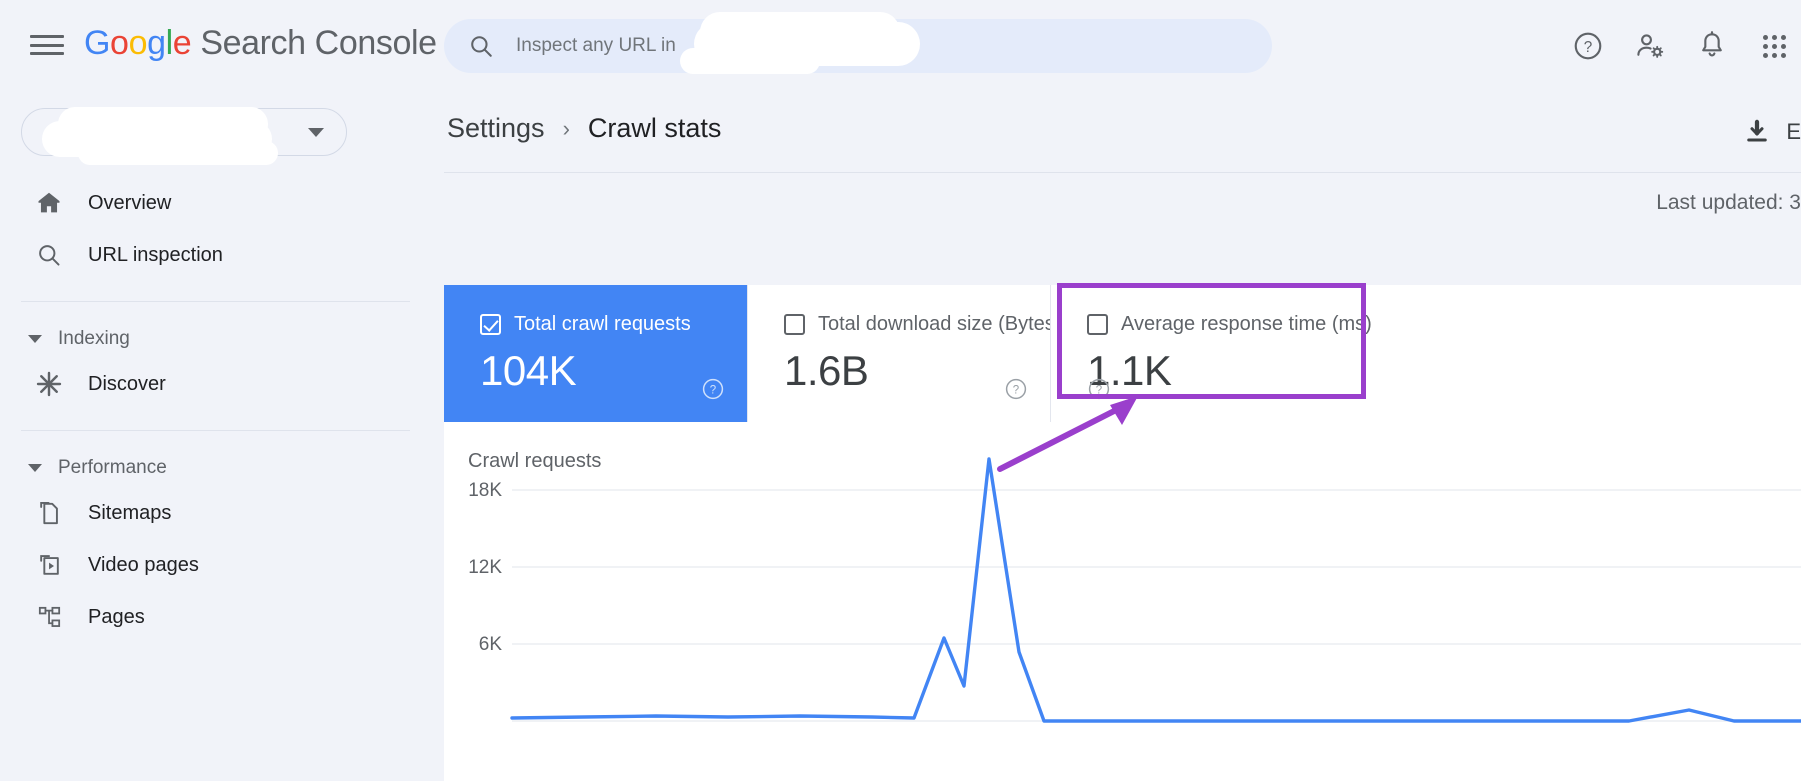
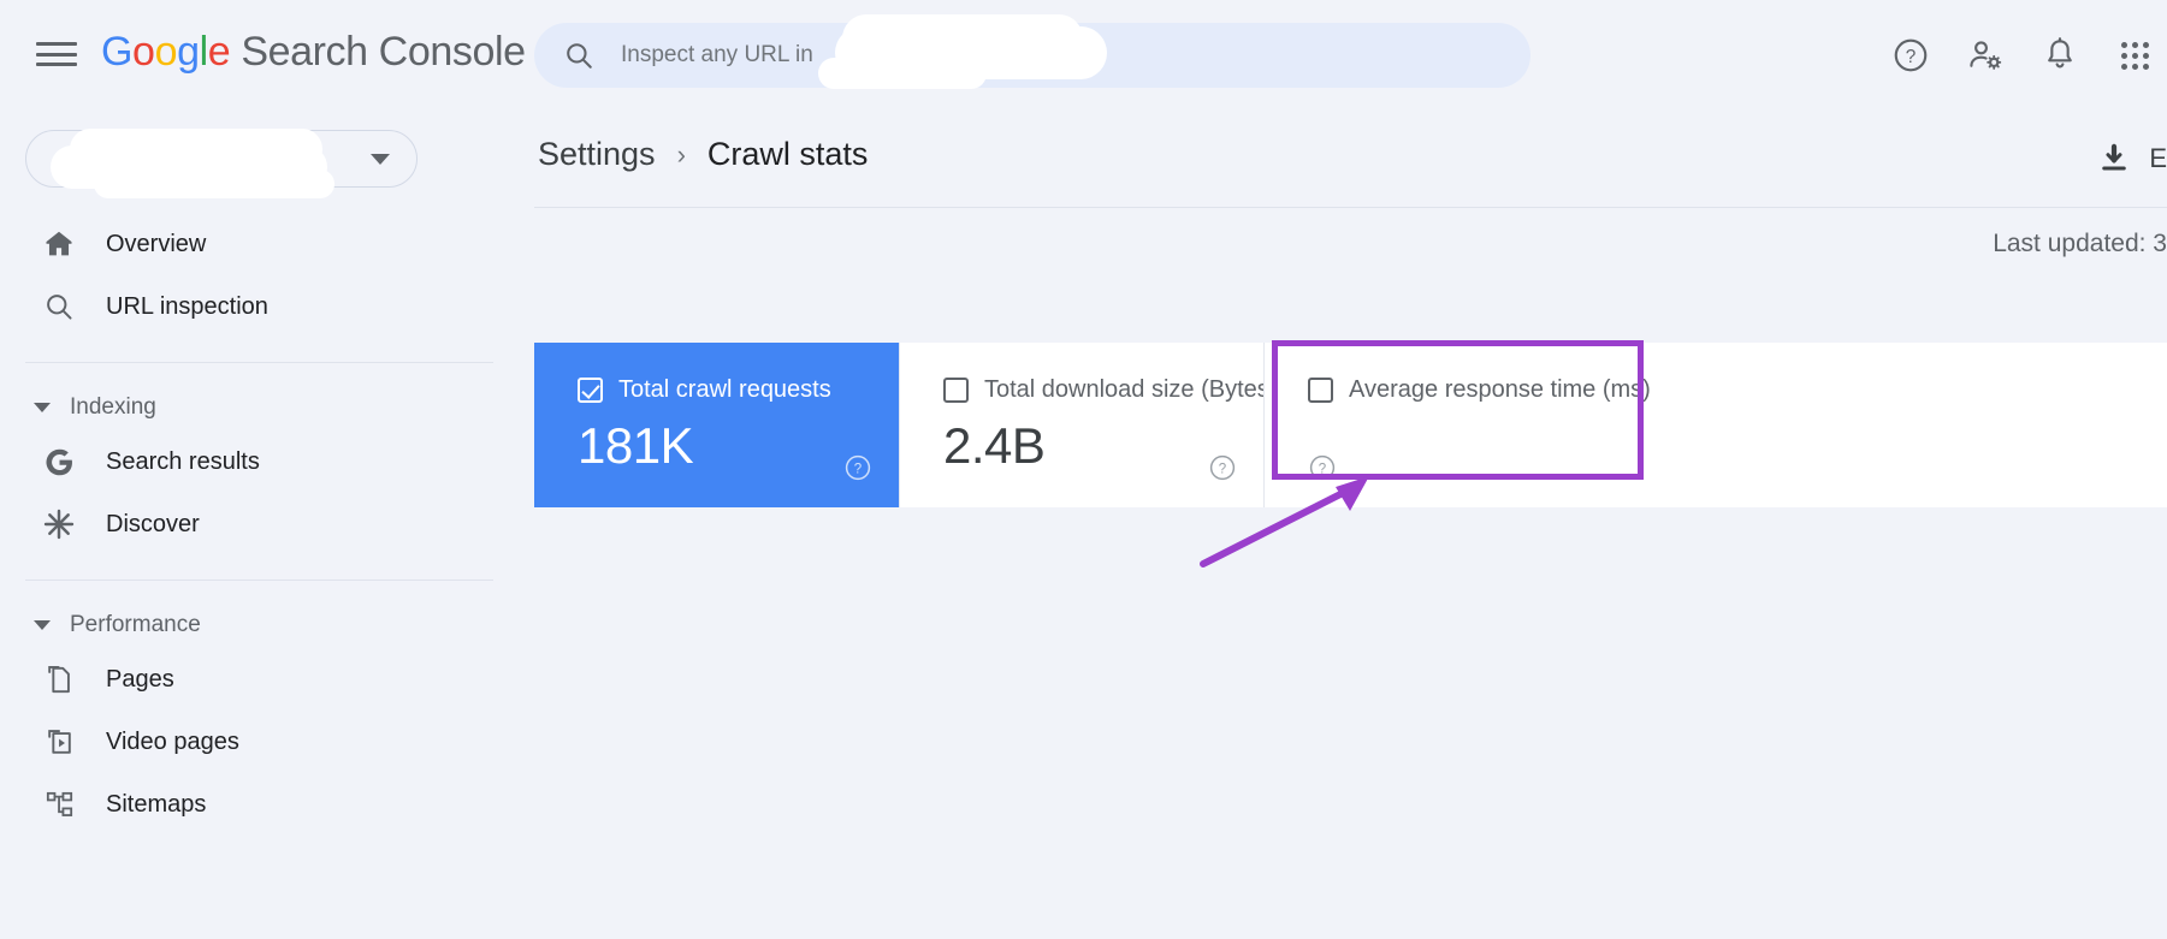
  Google Search Console
  Inspect any URL in
  ?
  Overview
  URL inspection
  Indexing
+ Search results
  Discover
  Performance
- Sitemaps
+ Pages
  Video pages
- Pages
+ Sitemaps
  Settings
  ›
  Crawl stats
  E
  Last updated: 3
  Total crawl requests
- 104K
+ 181K
  ?
  Total download size (Byte
- 1.6B
+ 2.4B
  ?
  Average response time (ms)
- 1.1K
  ?
- Crawl requests
- 18K
- 12K
- 6K
